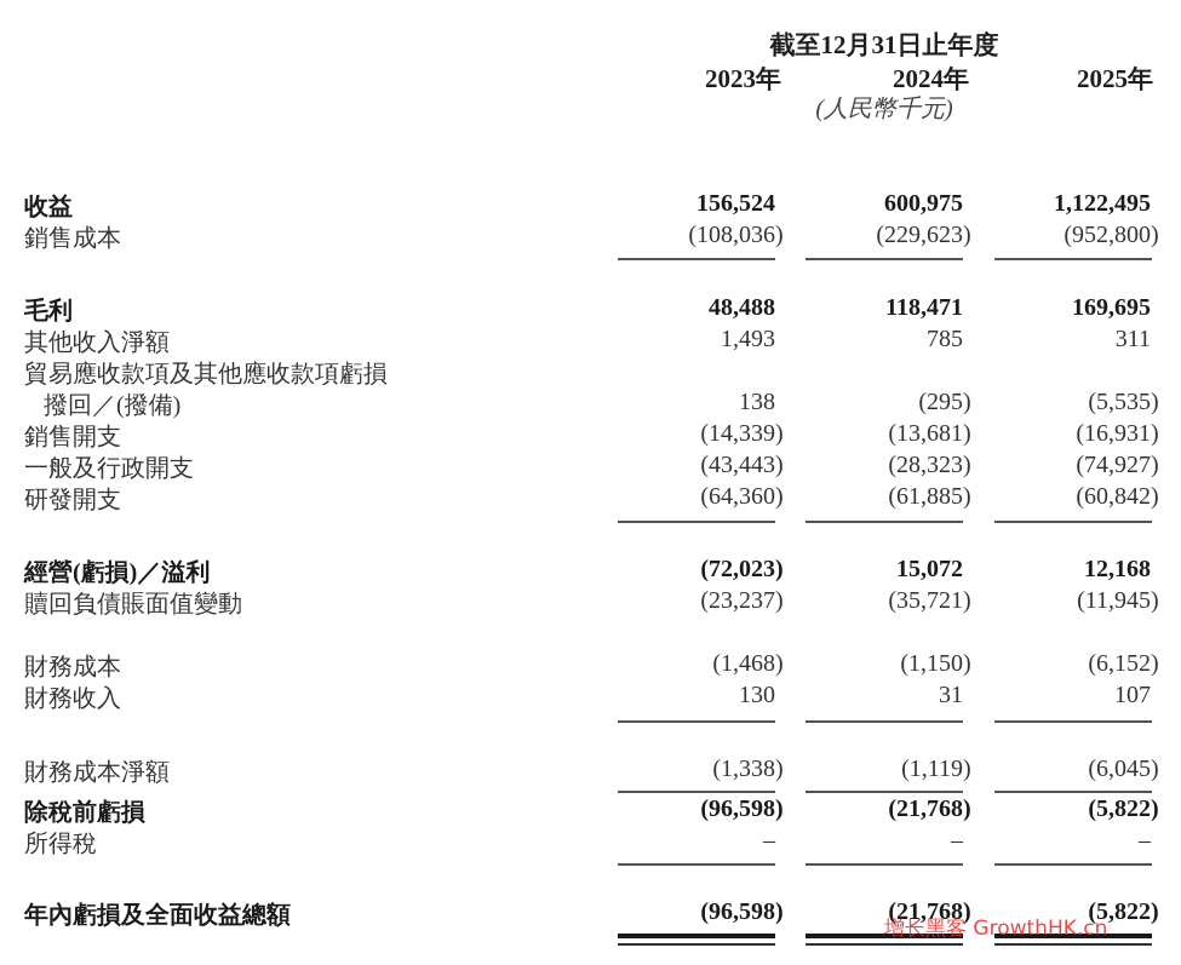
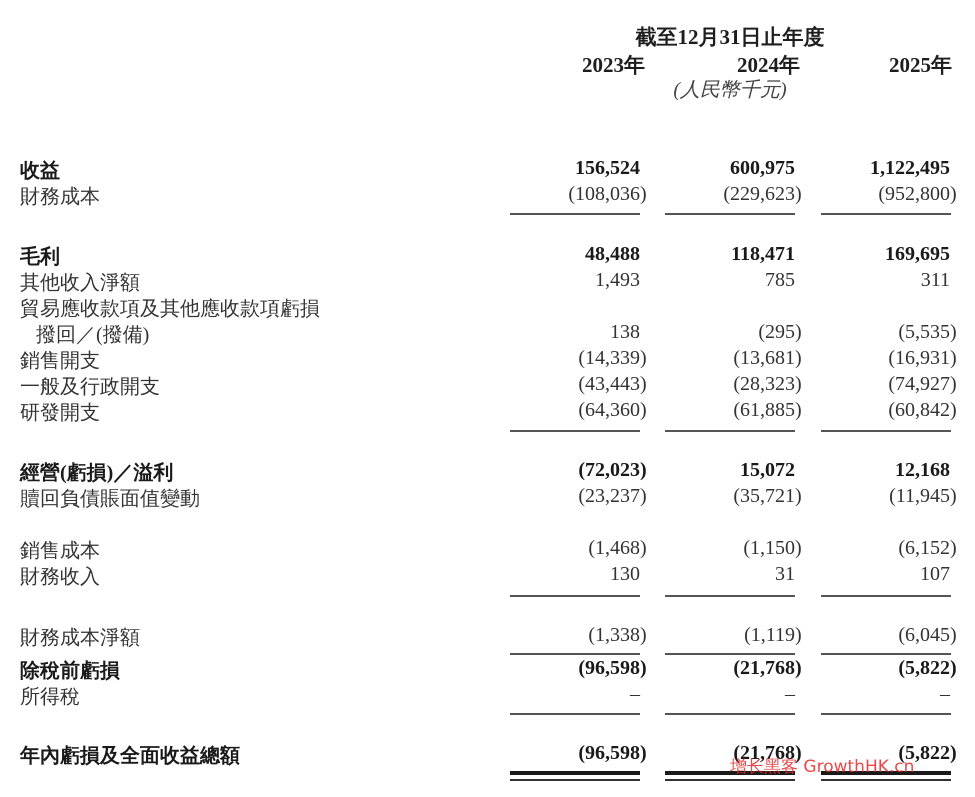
  截至12月31日止年度
  2023年
  2024年
  2025年
  (人民幣千元)
  收益
  156,524
  600,975
  1,122,495
- 銷售成本
+ 財務成本
  (108,036)
  (229,623)
  (952,800)
  毛利
  48,488
  118,471
  169,695
  其他收入淨額
  1,493
  785
  311
  貿易應收款項及其他應收款項虧損
  撥回／(撥備)
  138
  (295)
  (5,535)
  銷售開支
  (14,339)
  (13,681)
  (16,931)
  一般及行政開支
  (43,443)
  (28,323)
  (74,927)
  研發開支
  (64,360)
  (61,885)
  (60,842)
  經營(虧損)／溢利
  (72,023)
  15,072
  12,168
  贖回負債賬面值變動
  (23,237)
  (35,721)
  (11,945)
- 財務成本
+ 銷售成本
  (1,468)
  (1,150)
  (6,152)
  財務收入
  130
  31
  107
  財務成本淨額
  (1,338)
  (1,119)
  (6,045)
  除稅前虧損
  (96,598)
  (21,768)
  (5,822)
  所得稅
  –
  –
  –
  年內虧損及全面收益總額
  (96,598)
  (21,768)
  (5,822)
  增长黑客 GrowthHK.cn
